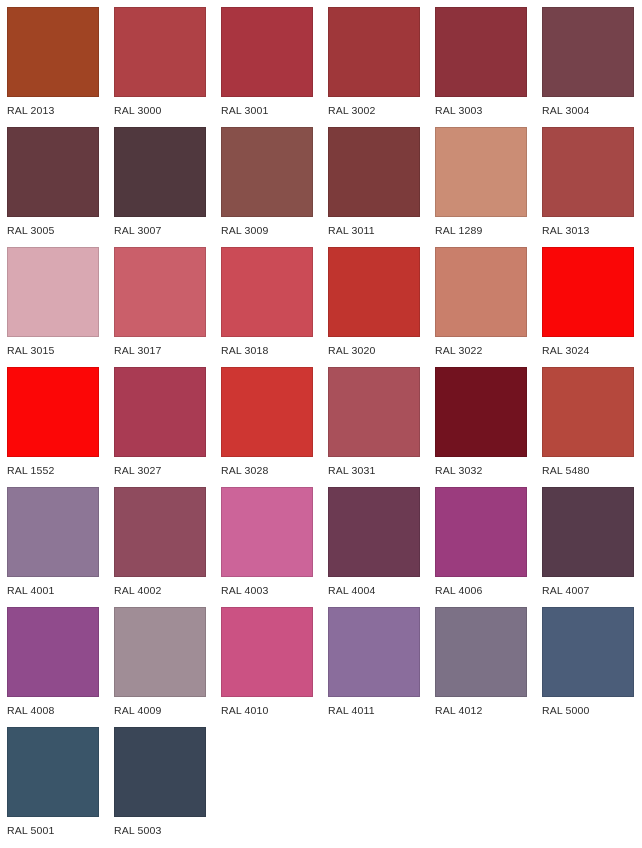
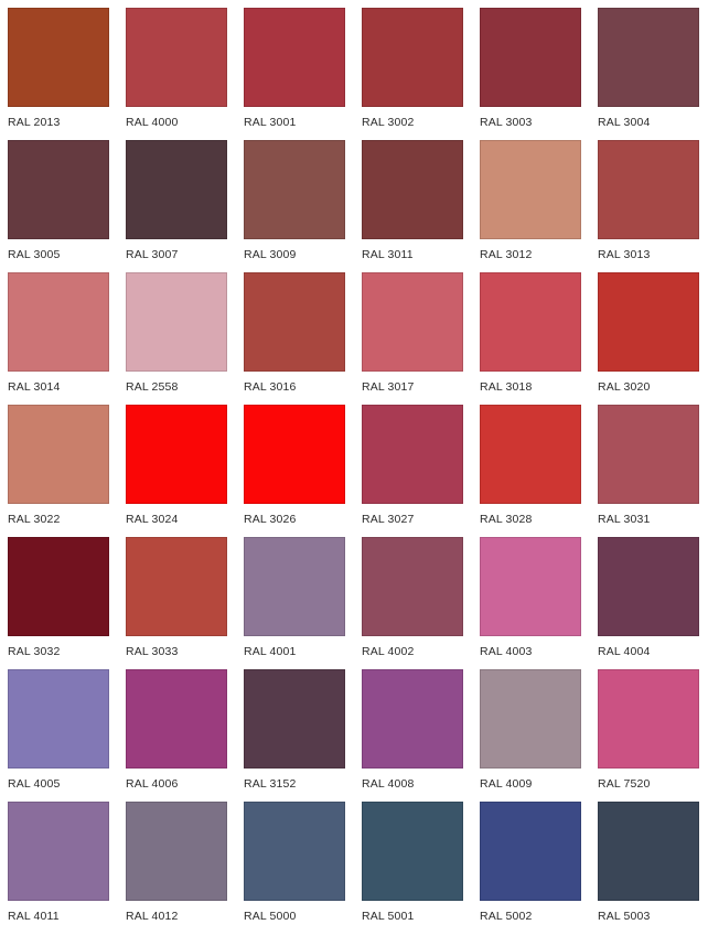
  RAL 2013
- RAL 3000
+ RAL 4000
  RAL 3001
  RAL 3002
  RAL 3003
  RAL 3004
  RAL 3005
  RAL 3007
  RAL 3009
  RAL 3011
- RAL 1289
+ RAL 3012
  RAL 3013
+ RAL 3014
- RAL 3015
+ RAL 2558
+ RAL 3016
  RAL 3017
  RAL 3018
  RAL 3020
  RAL 3022
  RAL 3024
- RAL 1552
+ RAL 3026
  RAL 3027
  RAL 3028
  RAL 3031
  RAL 3032
- RAL 5480
+ RAL 3033
  RAL 4001
  RAL 4002
  RAL 4003
  RAL 4004
+ RAL 4005
  RAL 4006
- RAL 4007
+ RAL 3152
  RAL 4008
  RAL 4009
- RAL 4010
+ RAL 7520
  RAL 4011
  RAL 4012
  RAL 5000
  RAL 5001
+ RAL 5002
  RAL 5003
